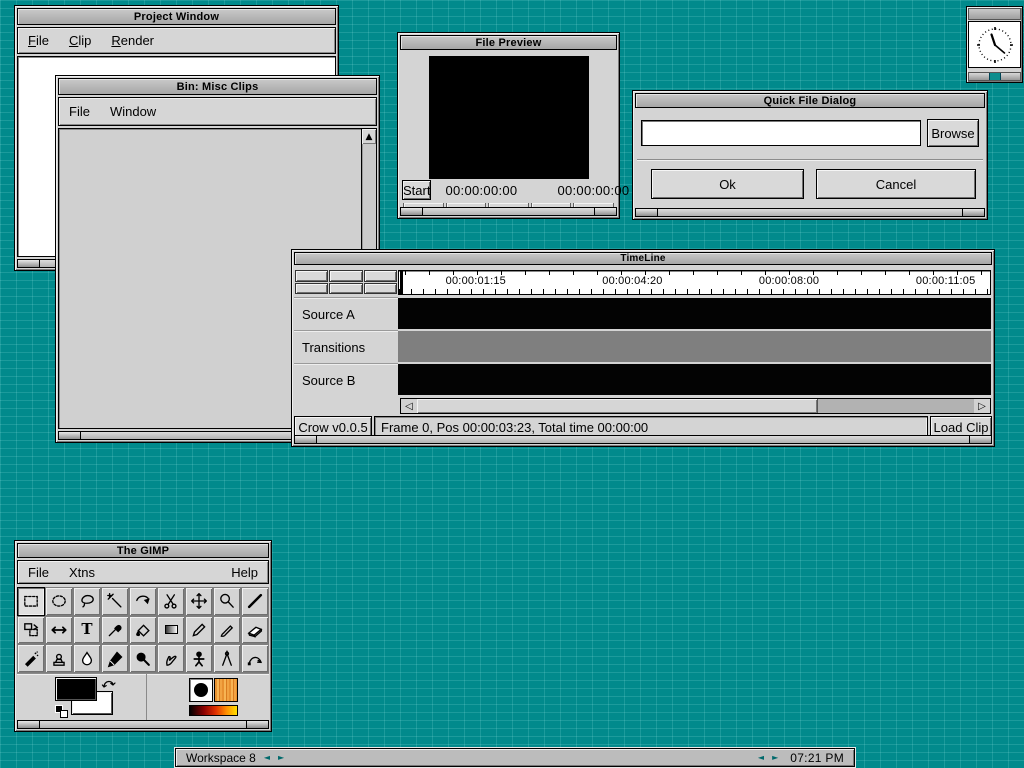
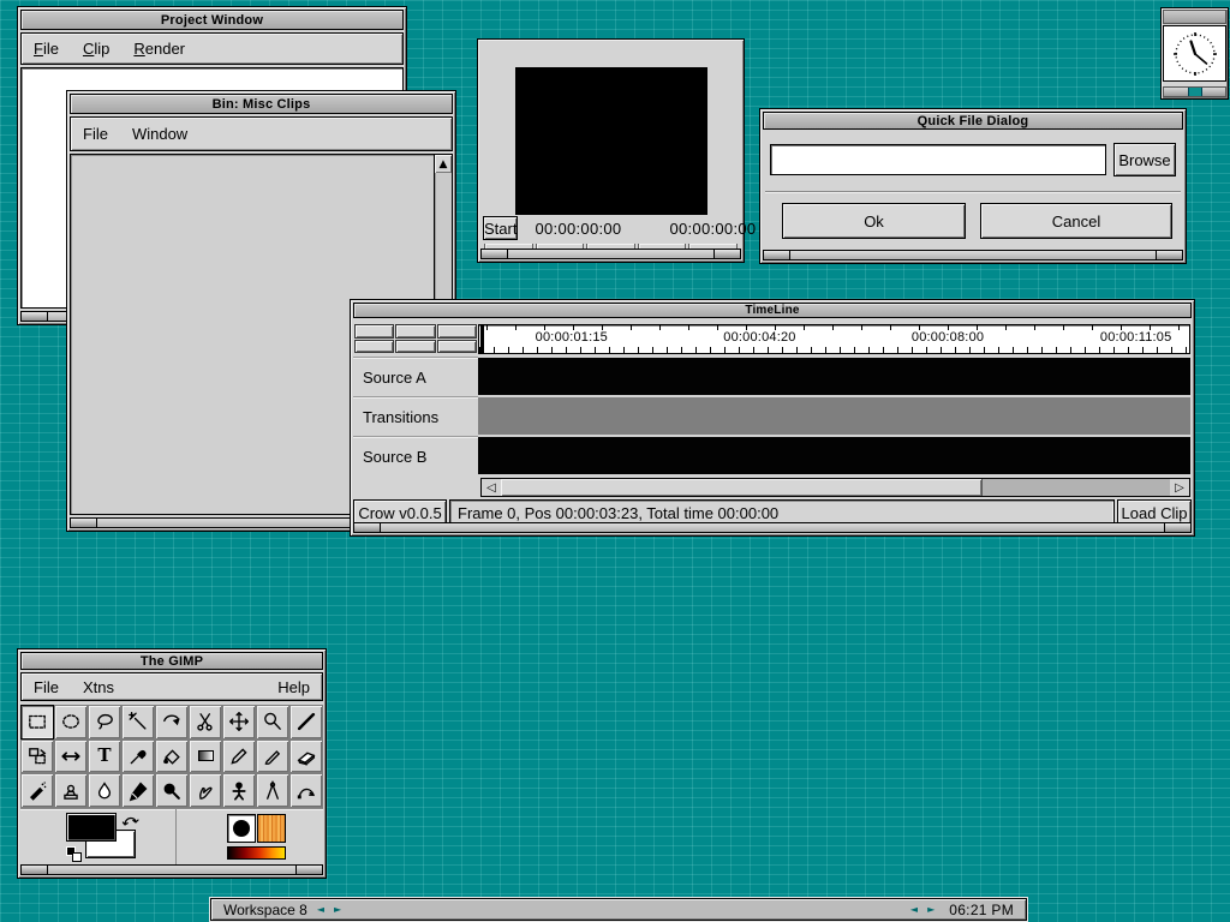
  Project Window
  File
  Clip
  Render
  Bin: Misc Clips
  File
  Window
  ▲
  TimeLine
  00:00:01:15
  00:00:04:20
  00:00:08:00
  00:00:11:05
  Source A
  Transitions
  Source B
  ◁
  ▷
  Crow v0.0.5
  Frame 0, Pos 00:00:03:23, Total time 00:00:00
  Load Clip
- File Preview
  Start
  00:00:00:00
  00:00:00:00
  Quick File Dialog
  Browse
  Ok
  Cancel
  The GIMP
  File
  Xtns
  Help
  T
  Workspace 8
  ◄
  ►
  ◄
  ►
- 07:21 PM
+ 06:21 PM
